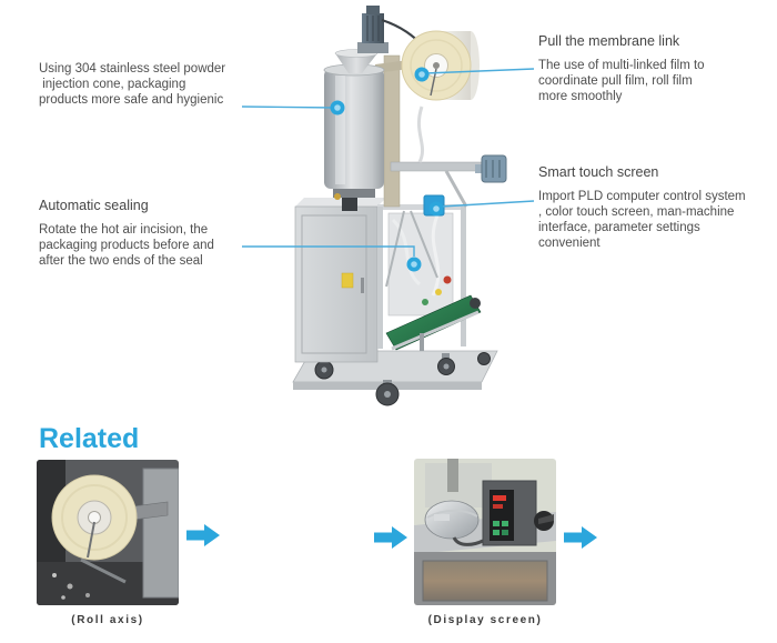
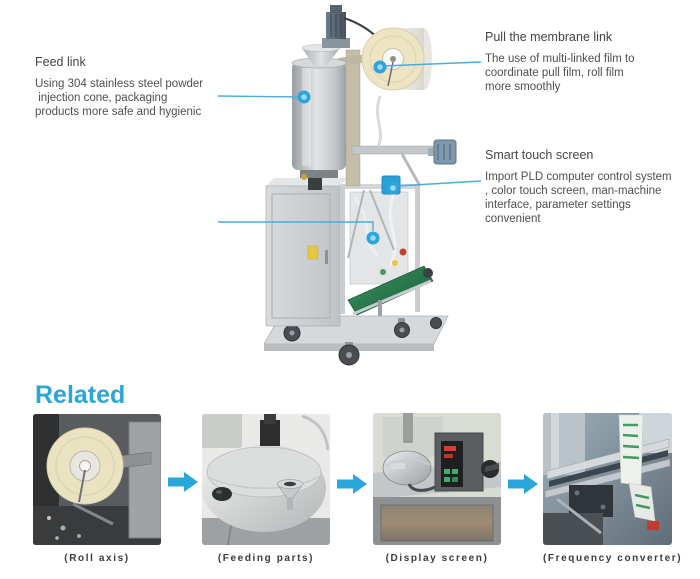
+ Feed link
  Using 304 stainless steel powder
  injection cone, packaging
  products more safe and hygienic
- Automatic sealing
- Rotate the hot air incision, the
- packaging products before and
- after the two ends of the seal
  Pull the membrane link
  The use of multi-linked film to
  coordinate pull film, roll film
  more smoothly
  Smart touch screen
  Import PLD computer control system
  , color touch screen, man-machine
  interface, parameter settings
  convenient
  Related
  (Roll axis)
+ (Feeding parts)
  (Display screen)
+ (Frequency converter)
